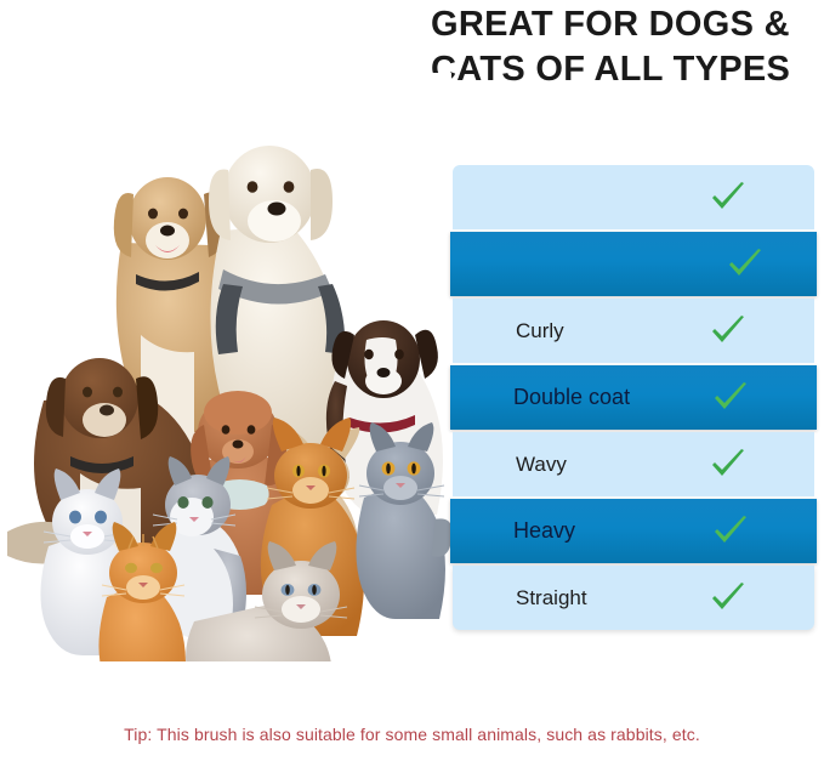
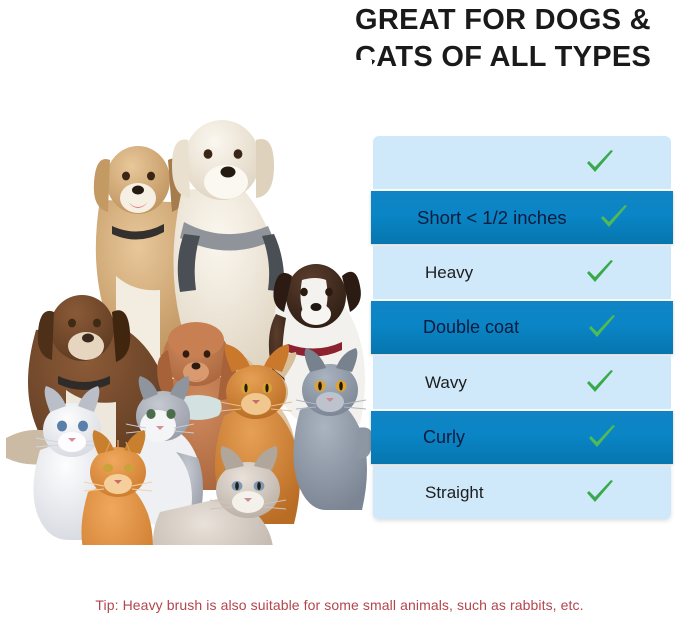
  GREAT FOR DOGS &
  CATS OF ALL TYPES
+ Short < 1/2 inches
- Curly
+ Heavy
  Double coat
  Wavy
- Heavy
+ Curly
  Straight
- Tip: This brush is also suitable for some small animals, such as rabbits, etc.
+ Tip: Heavy brush is also suitable for some small animals, such as rabbits, etc.
